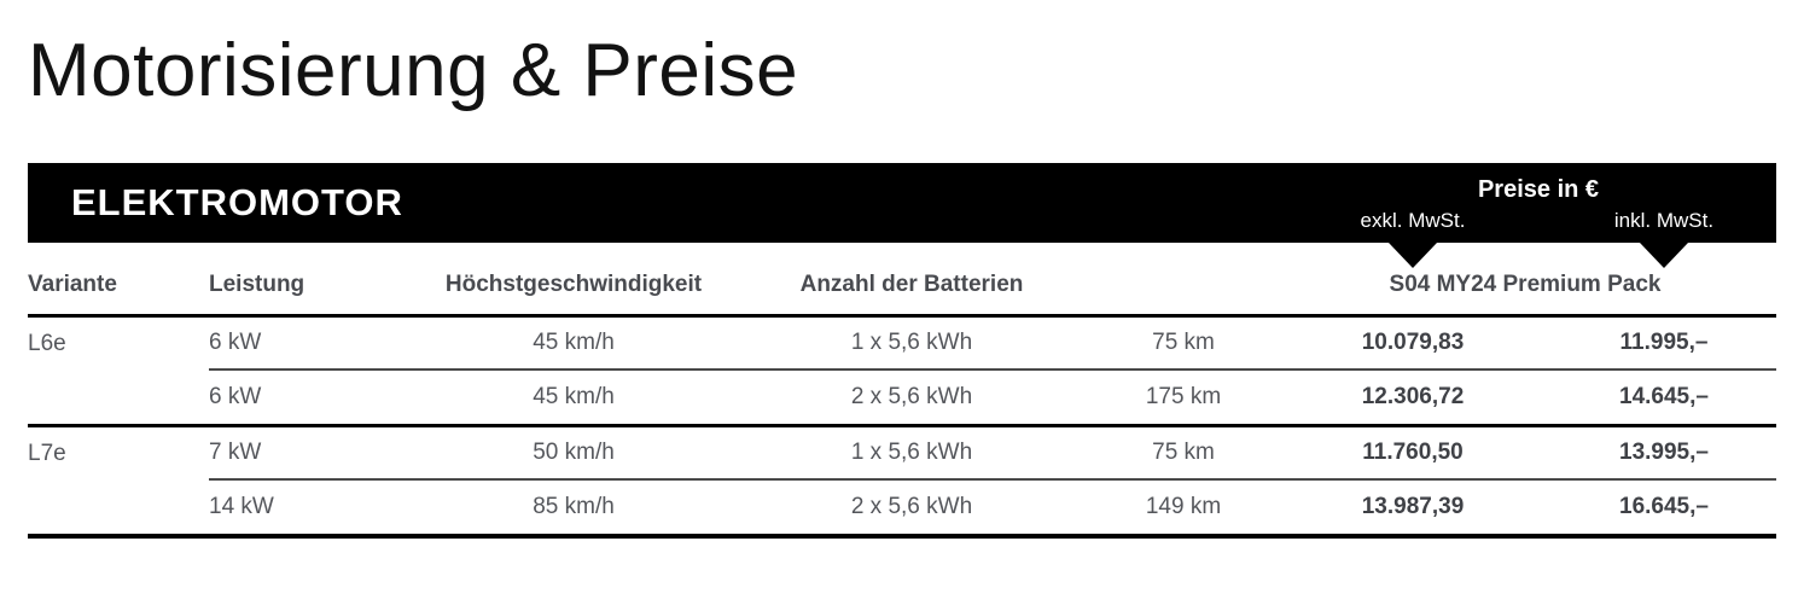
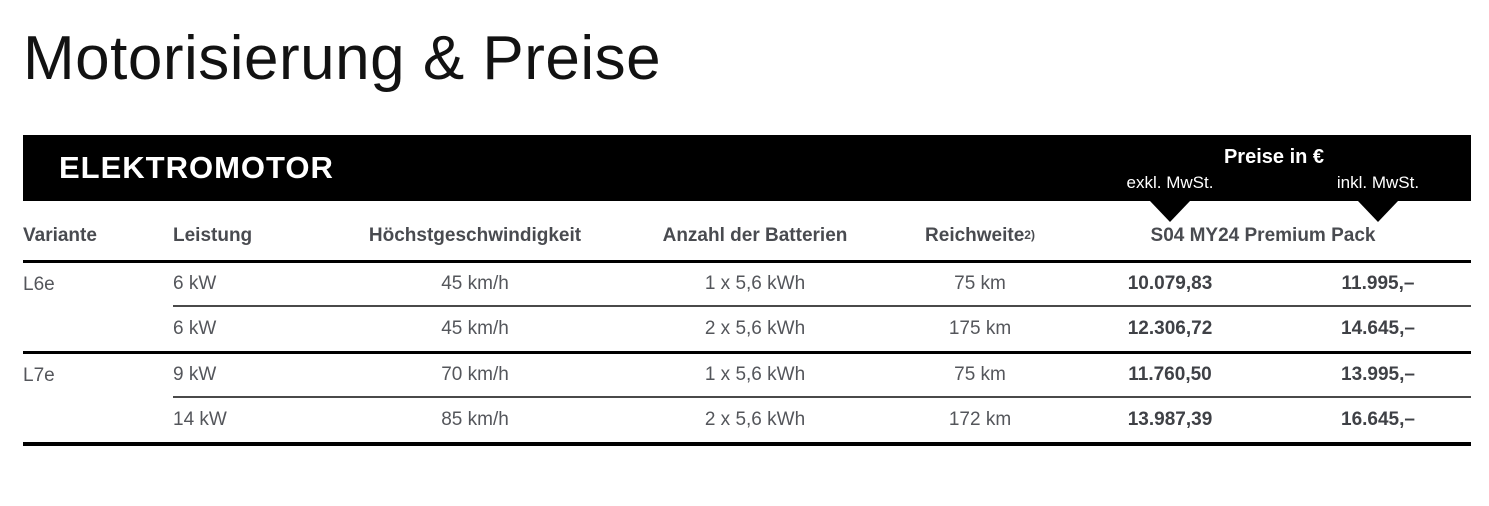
  Motorisierung & Preise
  ELEKTROMOTOR
  Preise in €
  exkl. MwSt.
  inkl. MwSt.
  Variante
  Leistung
  Höchstgeschwindigkeit
  Anzahl der Batterien
+ Reichweite
+ 2)
  S04 MY24 Premium Pack
  L6e
  6 kW
  45 km/h
  1 x 5,6 kWh
  75 km
  10.079,83
  11.995,–
  6 kW
  45 km/h
  2 x 5,6 kWh
  175 km
  12.306,72
  14.645,–
  L7e
- 7 kW
+ 9 kW
- 50 km/h
+ 70 km/h
  1 x 5,6 kWh
  75 km
  11.760,50
  13.995,–
  14 kW
  85 km/h
  2 x 5,6 kWh
- 149 km
+ 172 km
  13.987,39
  16.645,–
